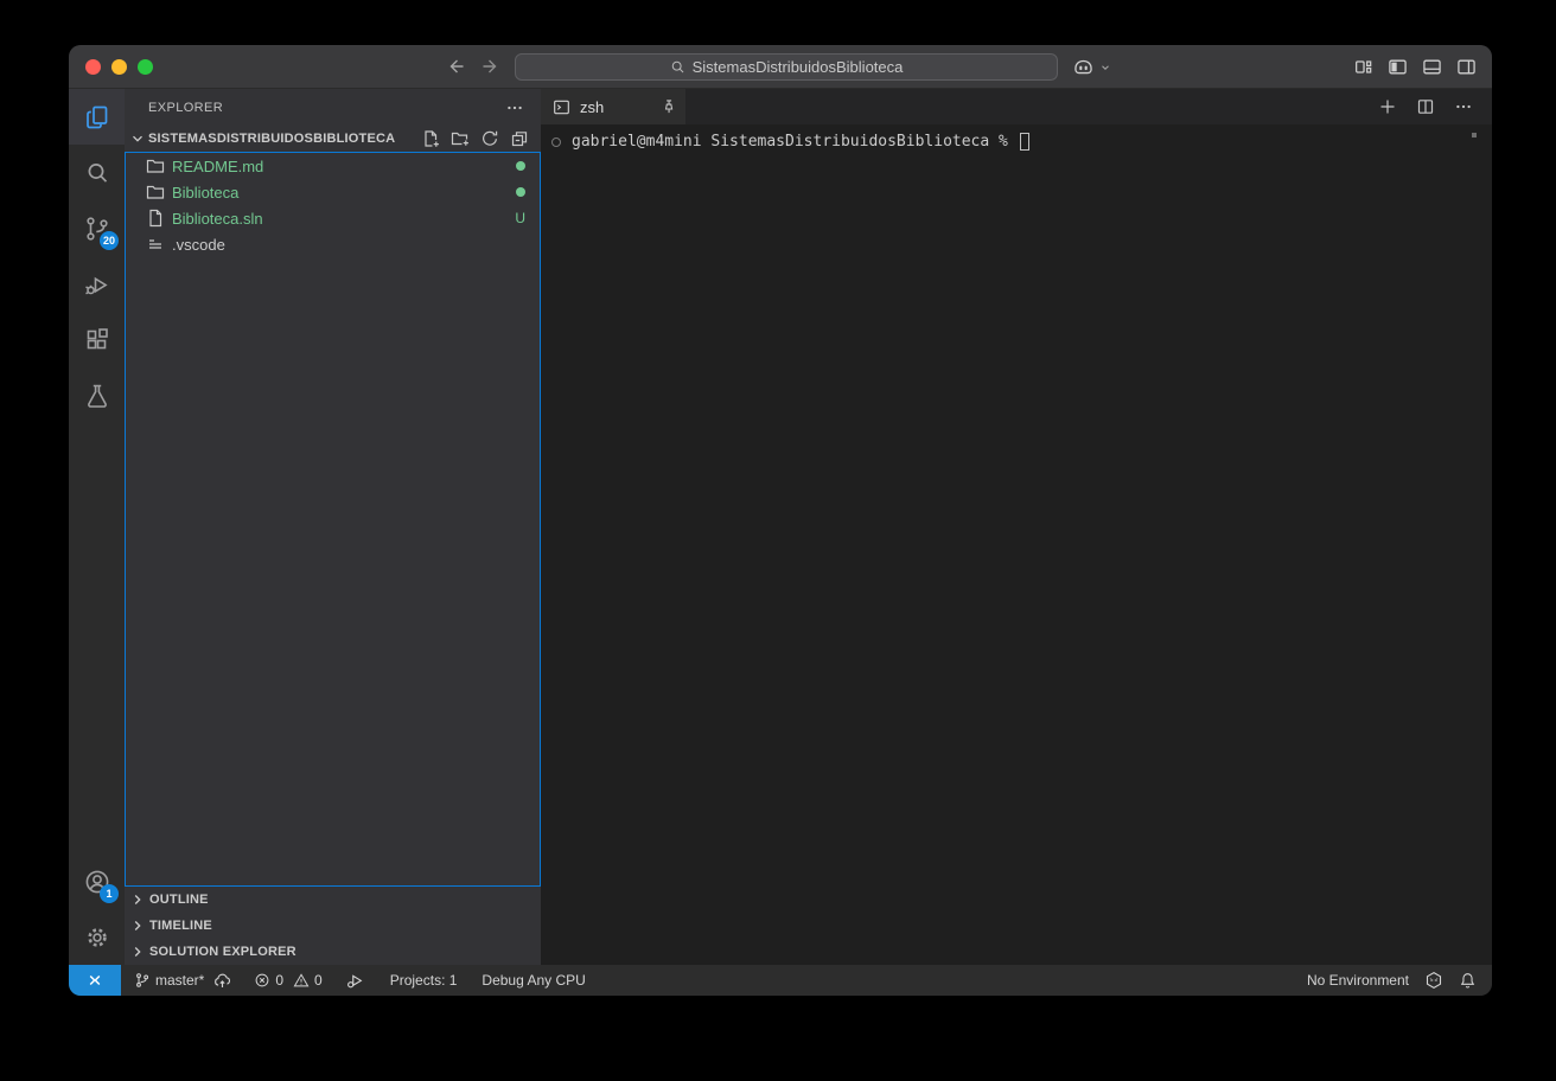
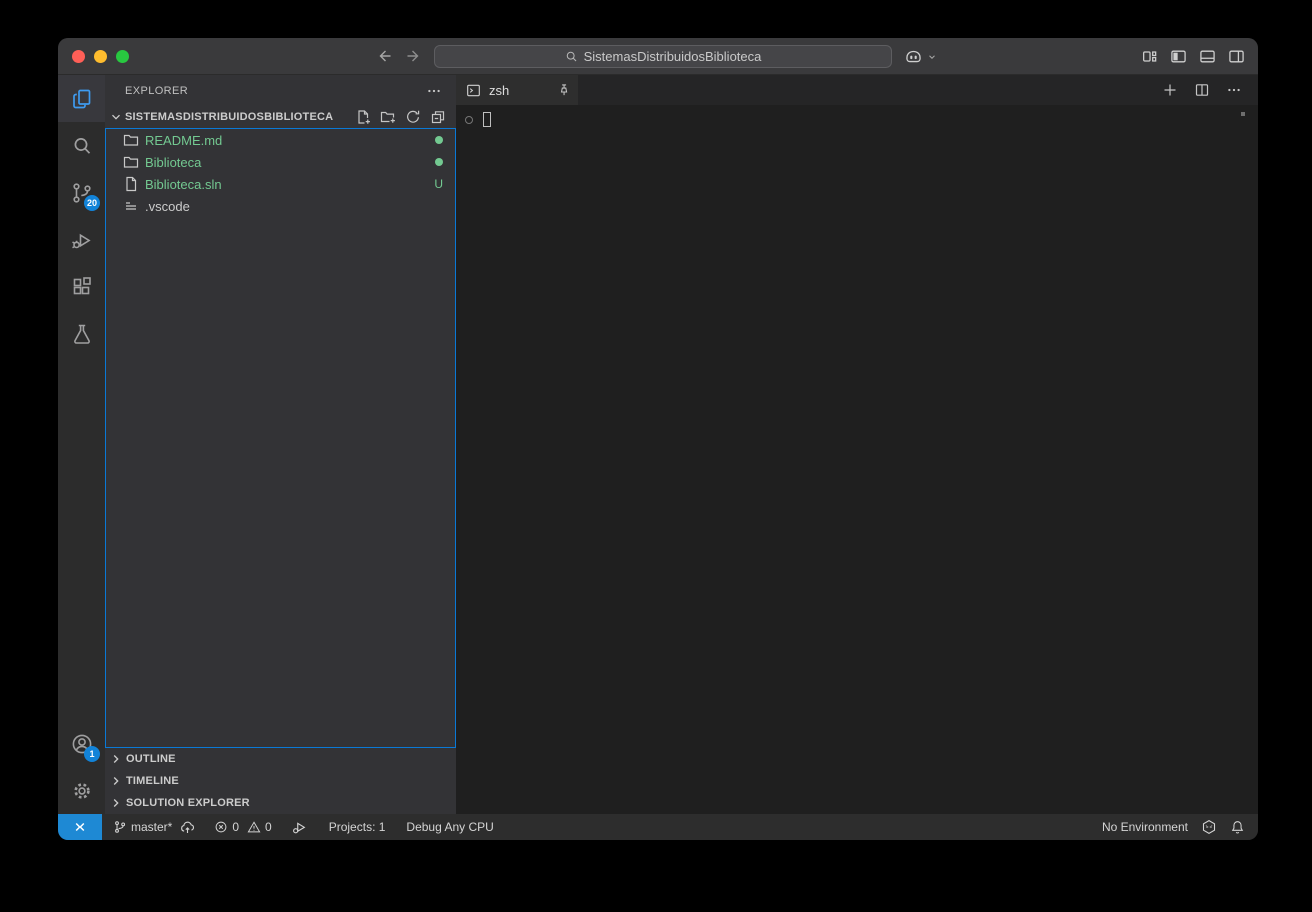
  SistemasDistribuidosBiblioteca
  20
  1
  EXPLORER
  SISTEMASDISTRIBUIDOSBIBLIOTECA
  README.md
  Biblioteca
  Biblioteca.sln
  U
  .vscode
  OUTLINE
  TIMELINE
  SOLUTION EXPLORER
  zsh
- gabriel@m4mini SistemasDistribuidosBiblioteca %
  master*
  0
  0
  Projects: 1
  Debug Any CPU
  No Environment
